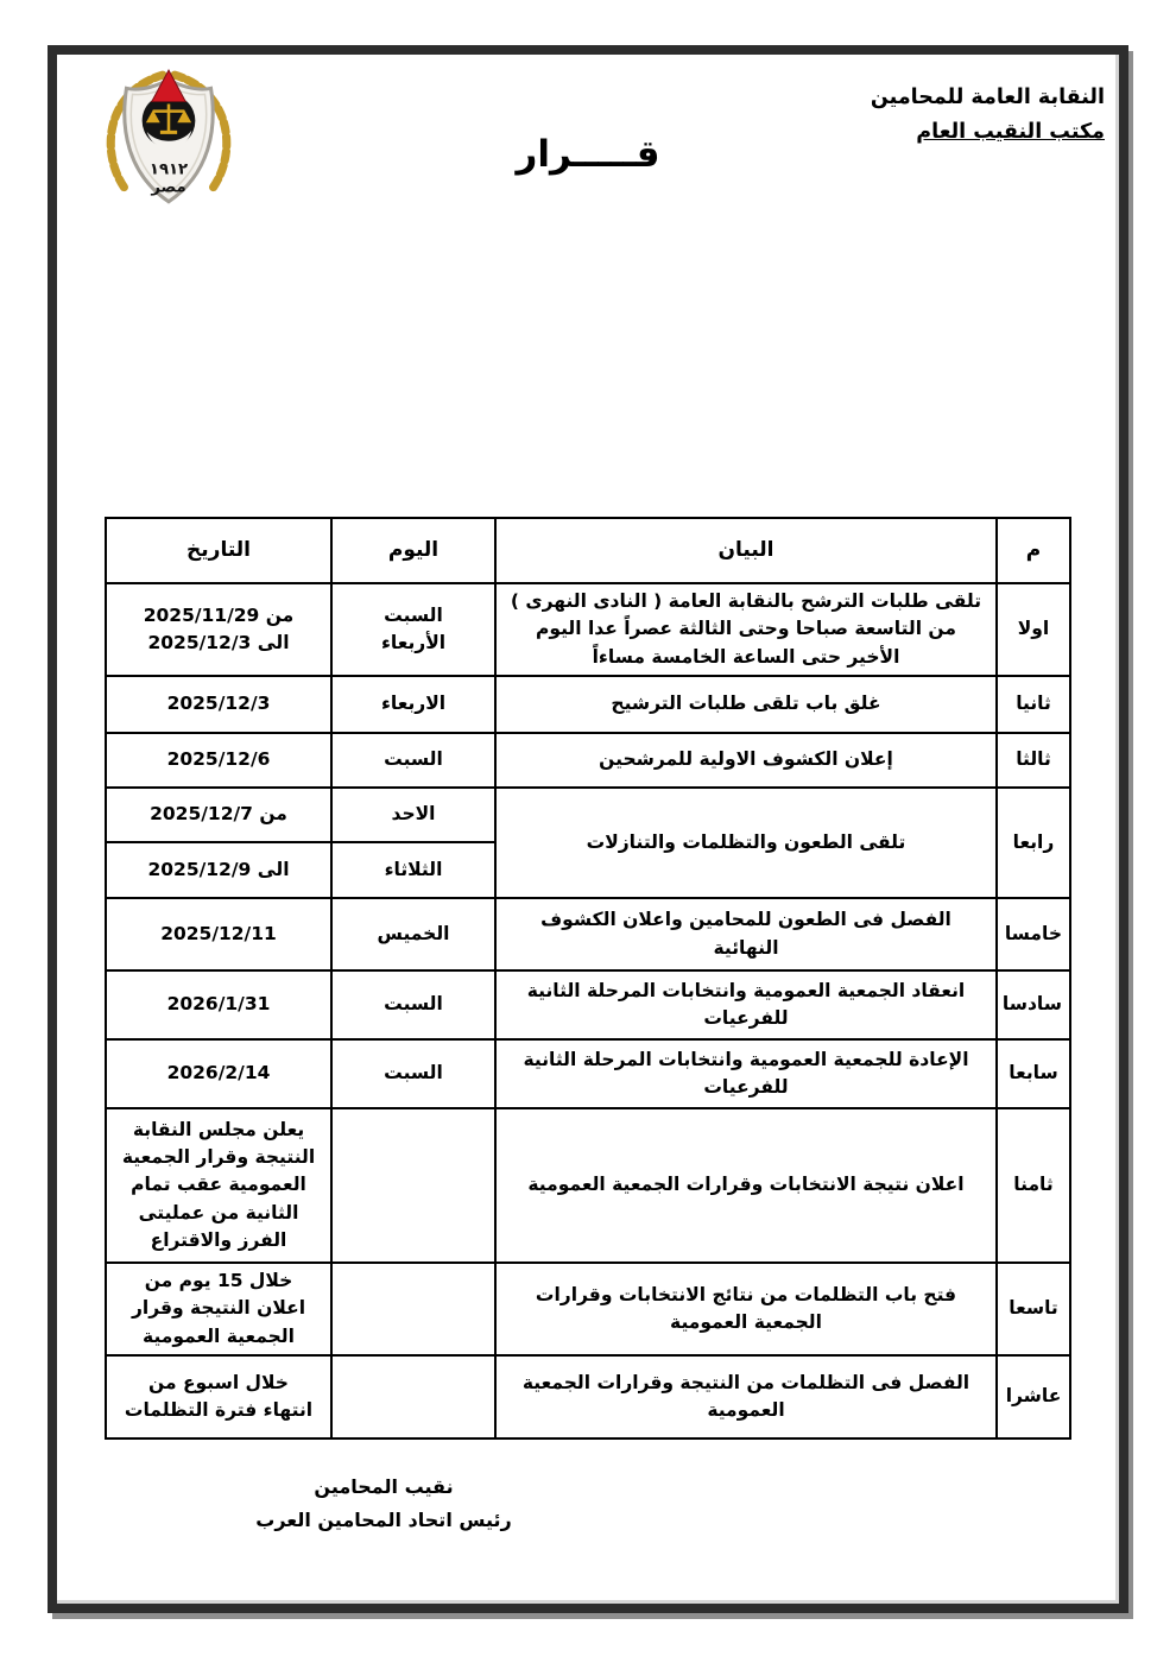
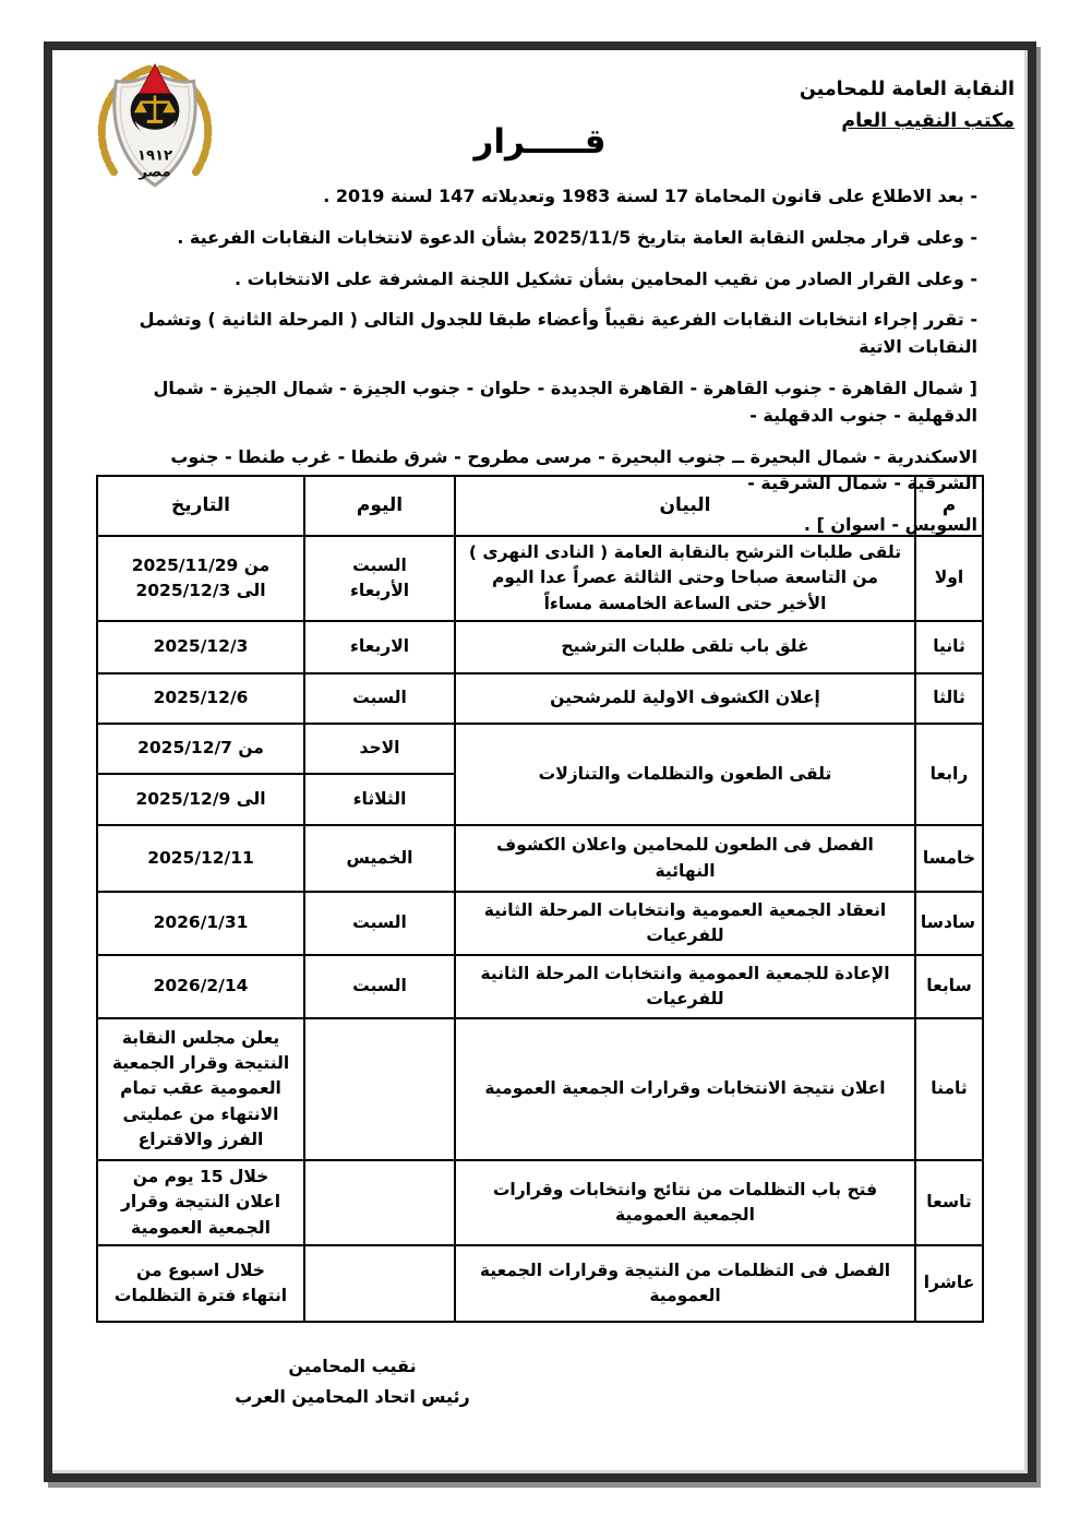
  ١٩١٢
  مصر
  النقابة العامة للمحامين
  مكتب النقيب العام
  قـــــرار
+ - بعد الاطلاع على قانون المحاماة 17 لسنة 1983 وتعديلاته 147 لسنة 2019 .
+ - وعلى قرار مجلس النقابة العامة بتاريخ 2025/11/5 بشأن الدعوة لانتخابات النقابات الفرعية .
+ - وعلى القرار الصادر من نقيب المحامين بشأن تشكيل اللجنة المشرفة على الانتخابات .
+ - تقرر إجراء انتخابات النقابات الفرعية نقيباً وأعضاء طبقا للجدول التالى ( المرحلة الثانية ) وتشمل النقابات الاتية
+ [ شمال القاهرة - جنوب القاهرة - القاهرة الجديدة - حلوان - جنوب الجيزة - شمال الجيزة - شمال الدقهلية - جنوب الدقهلية -
+ الاسكندرية - شمال البحيرة ــ جنوب البحيرة - مرسى مطروح - شرق طنطا - غرب طنطا - جنوب الشرقية - شمال الشرقية -
+ السويس - اسوان ] .
  م	البيان	اليوم	التاريخ
  اولا	تلقى طلبات الترشح بالنقابة العامة ( النادى النهرى ) من التاسعة صباحا وحتى الثالثة عصراً عدا اليوم الأخير حتى الساعة الخامسة مساءاً	السبت الأربعاء	من 2025/11/29 الى 2025/12/3
  ثانيا	غلق باب تلقى طلبات الترشيح	الاربعاء	2025/12/3
  ثالثا	إعلان الكشوف الاولية للمرشحين	السبت	2025/12/6
  رابعا	تلقى الطعون والتظلمات والتنازلات	الاحد	من 2025/12/7
  الثلاثاء	الى 2025/12/9
  خامسا	الفصل فى الطعون للمحامين واعلان الكشوف النهائية	الخميس	2025/12/11
  سادسا	انعقاد الجمعية العمومية وانتخابات المرحلة الثانية للفرعيات	السبت	2026/1/31
  سابعا	الإعادة للجمعية العمومية وانتخابات المرحلة الثانية للفرعيات	السبت	2026/2/14
- ثامنا	اعلان نتيجة الانتخابات وقرارات الجمعية العمومية		يعلن مجلس النقابة النتيجة وقرار الجمعية العمومية عقب تمام الثانية من عمليتى الفرز والاقتراع
+ ثامنا	اعلان نتيجة الانتخابات وقرارات الجمعية العمومية		يعلن مجلس النقابة النتيجة وقرار الجمعية العمومية عقب تمام الانتهاء من عمليتى الفرز والاقتراع
- تاسعا	فتح باب التظلمات من نتائج الانتخابات وقرارات الجمعية العمومية		خلال 15 يوم من اعلان النتيجة وقرار الجمعية العمومية
+ تاسعا	فتح باب التظلمات من نتائج وانتخابات وقرارات الجمعية العمومية		خلال 15 يوم من اعلان النتيجة وقرار الجمعية العمومية
  عاشرا	الفصل فى التظلمات من النتيجة وقرارات الجمعية العمومية		خلال اسبوع من انتهاء فترة التظلمات
  نقيب المحامين
  رئيس اتحاد المحامين العرب
